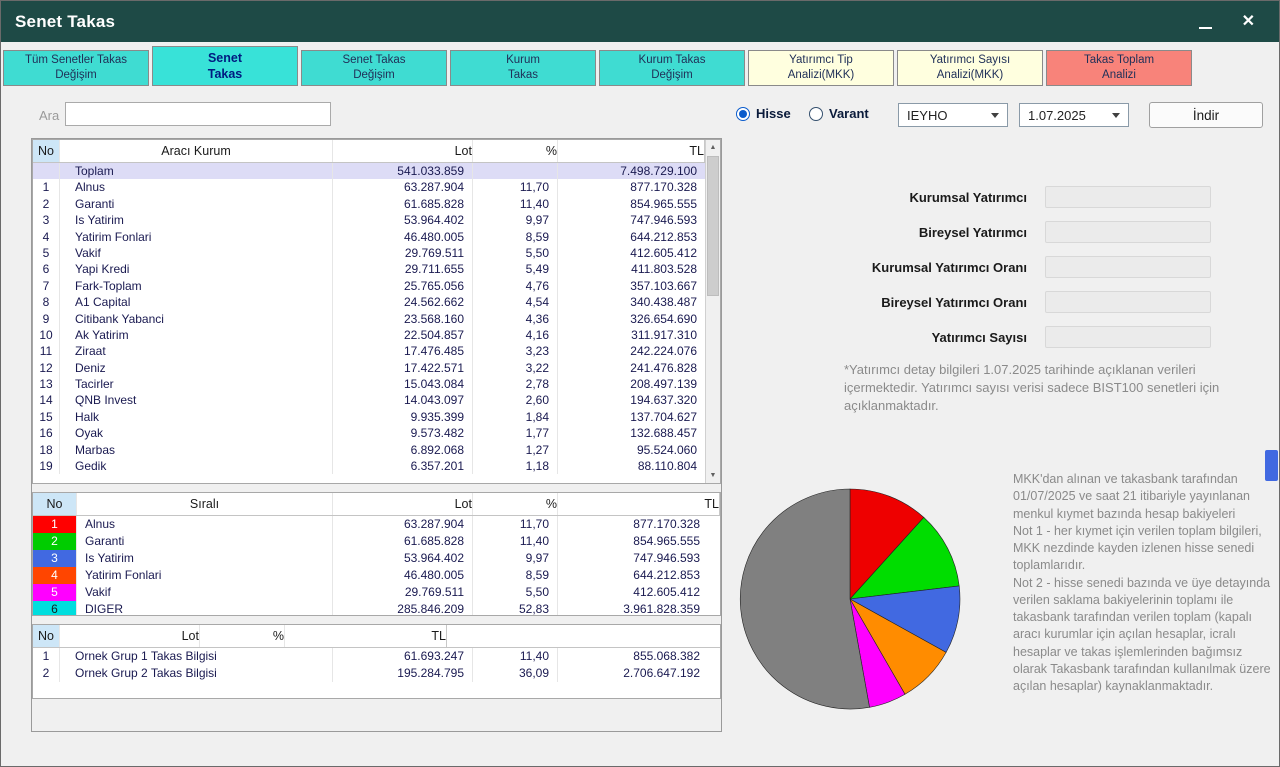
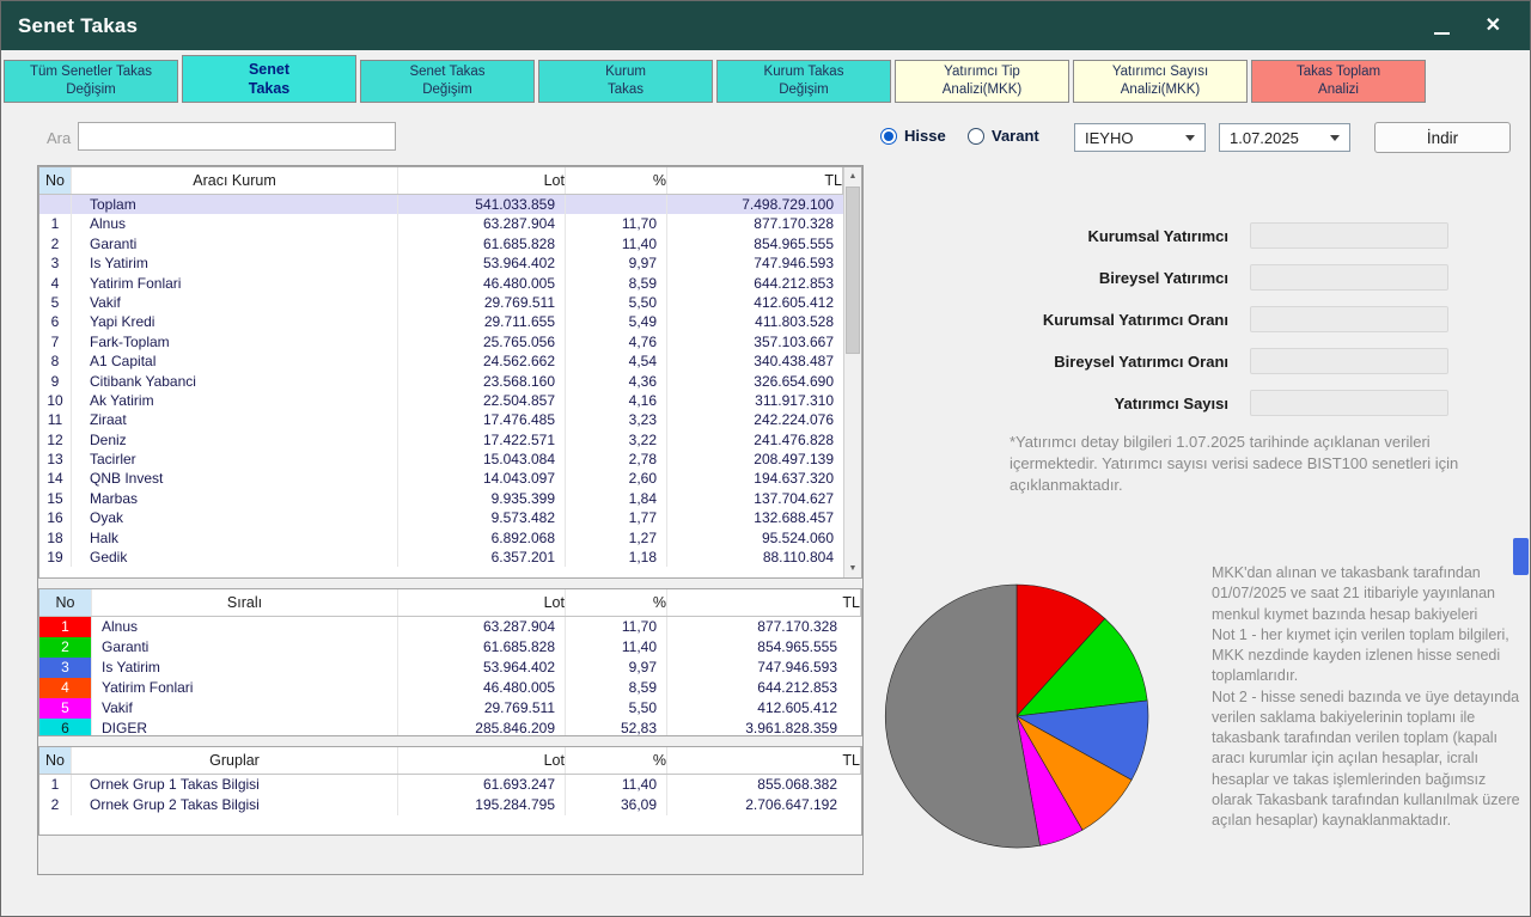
  Senet Takas
  ✕
  Tüm Senetler Takas
  Değişim
  Senet
  Takas
  Senet Takas
  Değişim
  Kurum
  Takas
  Kurum Takas
  Değişim
  Yatırımcı Tip
  Analizi(MKK)
  Yatırımcı Sayısı
  Analizi(MKK)
  Takas Toplam
  Analizi
  Ara
  Hisse
  Varant
  IEYHO
  1.07.2025
  İndir
  No
  Aracı Kurum
  Lot
  %
  TL
  Toplam
  541.033.859
  7.498.729.100
  1
  Alnus
  63.287.904
  11,70
  877.170.328
  2
  Garanti
  61.685.828
  11,40
  854.965.555
  3
  Is Yatirim
  53.964.402
  9,97
  747.946.593
  4
  Yatirim Fonlari
  46.480.005
  8,59
  644.212.853
  5
  Vakif
  29.769.511
  5,50
  412.605.412
  6
  Yapi Kredi
  29.711.655
  5,49
  411.803.528
  7
  Fark-Toplam
  25.765.056
  4,76
  357.103.667
  8
  A1 Capital
  24.562.662
  4,54
  340.438.487
  9
  Citibank Yabanci
  23.568.160
  4,36
  326.654.690
  10
  Ak Yatirim
  22.504.857
  4,16
  311.917.310
  11
  Ziraat
  17.476.485
  3,23
  242.224.076
  12
  Deniz
  17.422.571
  3,22
  241.476.828
  13
  Tacirler
  15.043.084
  2,78
  208.497.139
  14
  QNB Invest
  14.043.097
  2,60
  194.637.320
  15
- Halk
+ Marbas
  9.935.399
  1,84
  137.704.627
  16
  Oyak
  9.573.482
  1,77
  132.688.457
  18
- Marbas
+ Halk
  6.892.068
  1,27
  95.524.060
  19
  Gedik
  6.357.201
  1,18
  88.110.804
  No
  Sıralı
  Lot
  %
  TL
  1
  Alnus
  63.287.904
  11,70
  877.170.328
  2
  Garanti
  61.685.828
  11,40
  854.965.555
  3
  Is Yatirim
  53.964.402
  9,97
  747.946.593
  4
  Yatirim Fonlari
  46.480.005
  8,59
  644.212.853
  5
  Vakif
  29.769.511
  5,50
  412.605.412
  6
  DIGER
  285.846.209
  52,83
  3.961.828.359
  No
+ Gruplar
  Lot
  %
  TL
  1
  Ornek Grup 1 Takas Bilgisi
  61.693.247
  11,40
  855.068.382
  2
  Ornek Grup 2 Takas Bilgisi
  195.284.795
  36,09
  2.706.647.192
  Kurumsal Yatırımcı
  Bireysel Yatırımcı
  Kurumsal Yatırımcı Oranı
  Bireysel Yatırımcı Oranı
  Yatırımcı Sayısı
  *Yatırımcı detay bilgileri 1.07.2025 tarihinde açıklanan verileri içermektedir. Yatırımcı sayısı verisi sadece BIST100 senetleri için açıklanmaktadır.
  MKK'dan alınan ve takasbank tarafından 01/07/2025 ve saat 21 itibariyle yayınlanan menkul kıymet bazında hesap bakiyeleri
  Not 1 - her kıymet için verilen toplam bilgileri, MKK nezdinde kayden izlenen hisse senedi toplamlarıdır.
  Not 2 - hisse senedi bazında ve üye detayında verilen saklama bakiyelerinin toplamı ile takasbank tarafından verilen toplam (kapalı aracı kurumlar için açılan hesaplar, icralı hesaplar ve takas işlemlerinden bağımsız olarak Takasbank tarafından kullanılmak üzere açılan hesaplar) kaynaklanmaktadır.
